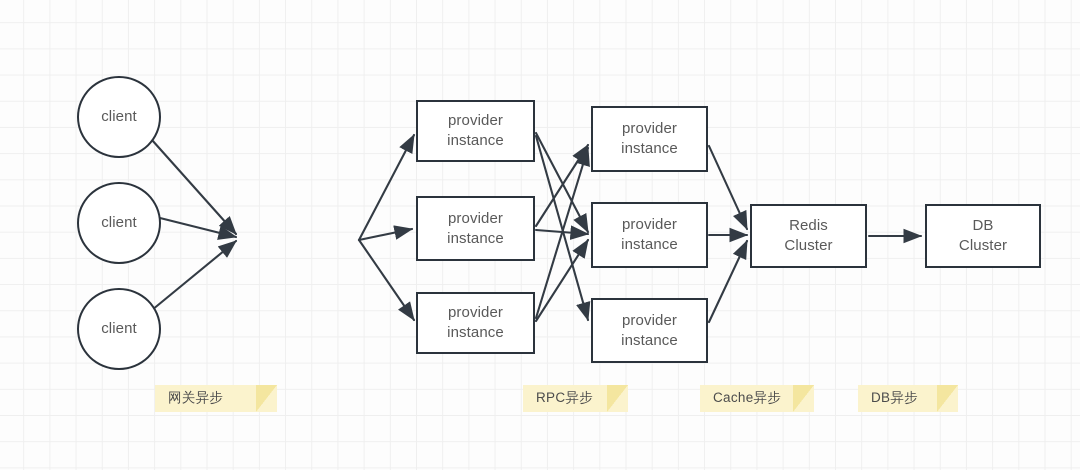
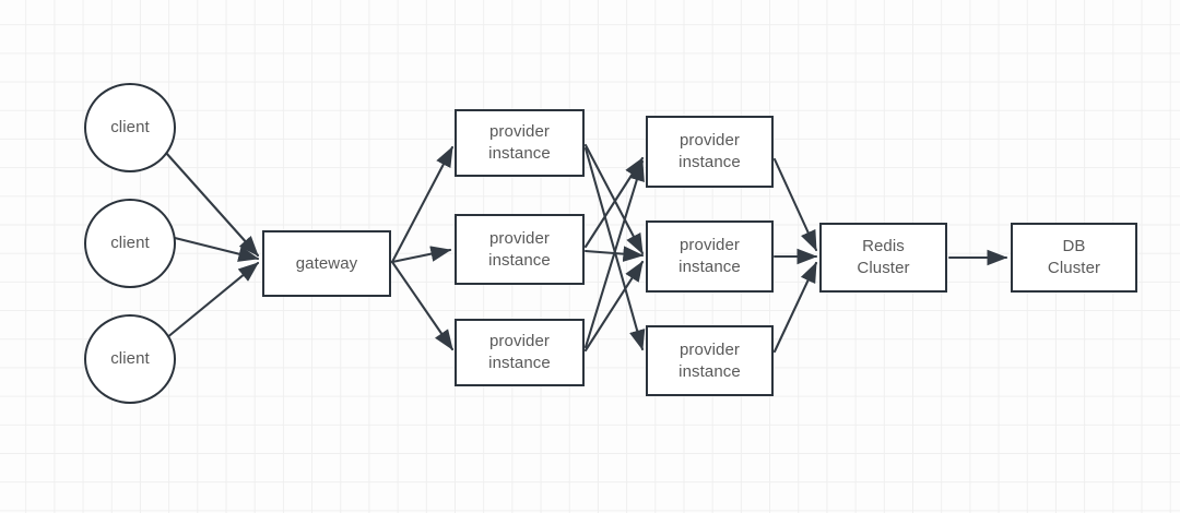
  client
  client
  client
+ gateway
  provider
  instance
  provider
  instance
  provider
  instance
  provider
  instance
  provider
  instance
  provider
  instance
  Redis
  Cluster
  DB
  Cluster
- 网关异步
- RPC异步
- Cache异步
- DB异步
